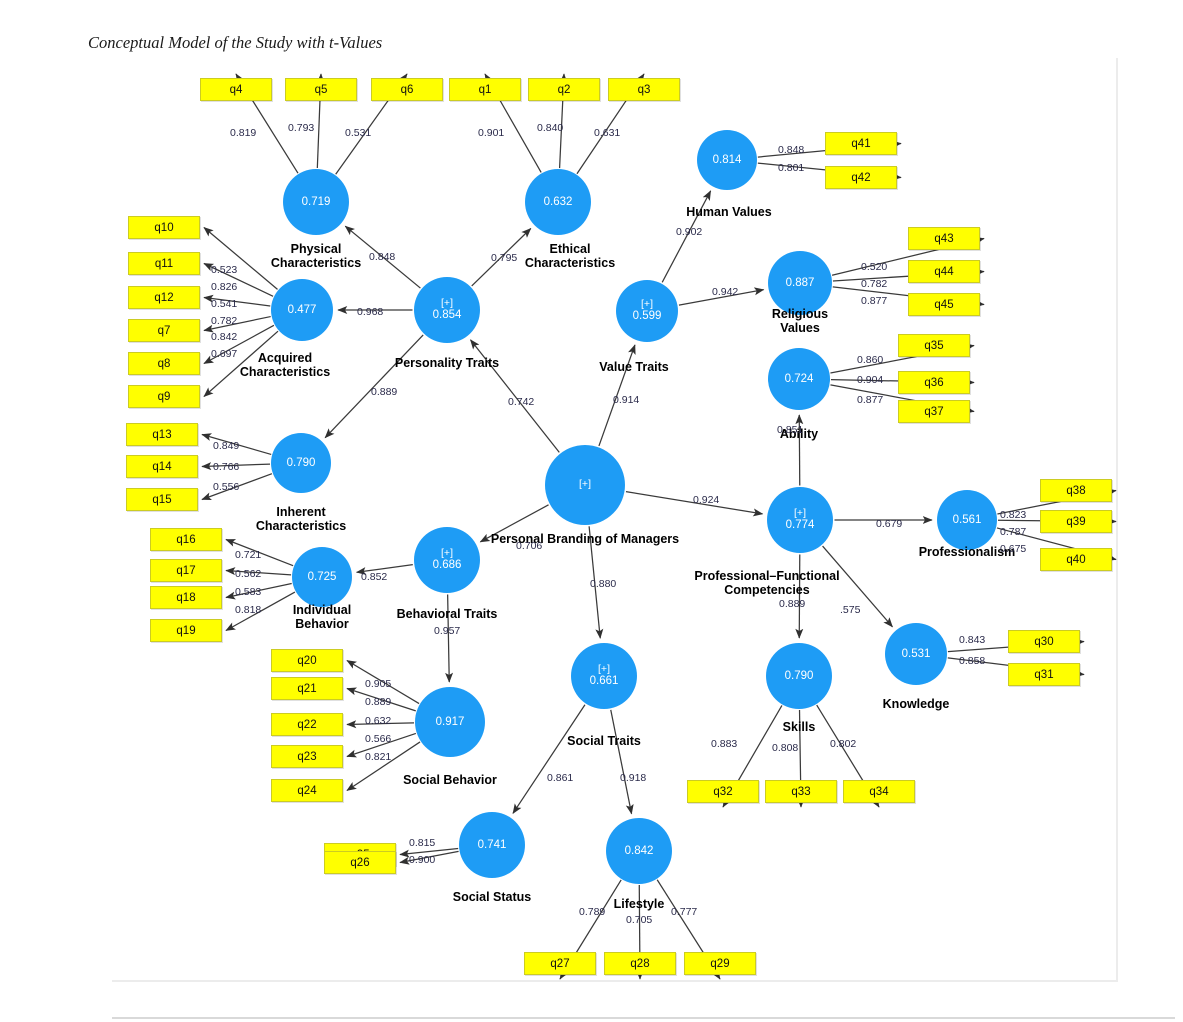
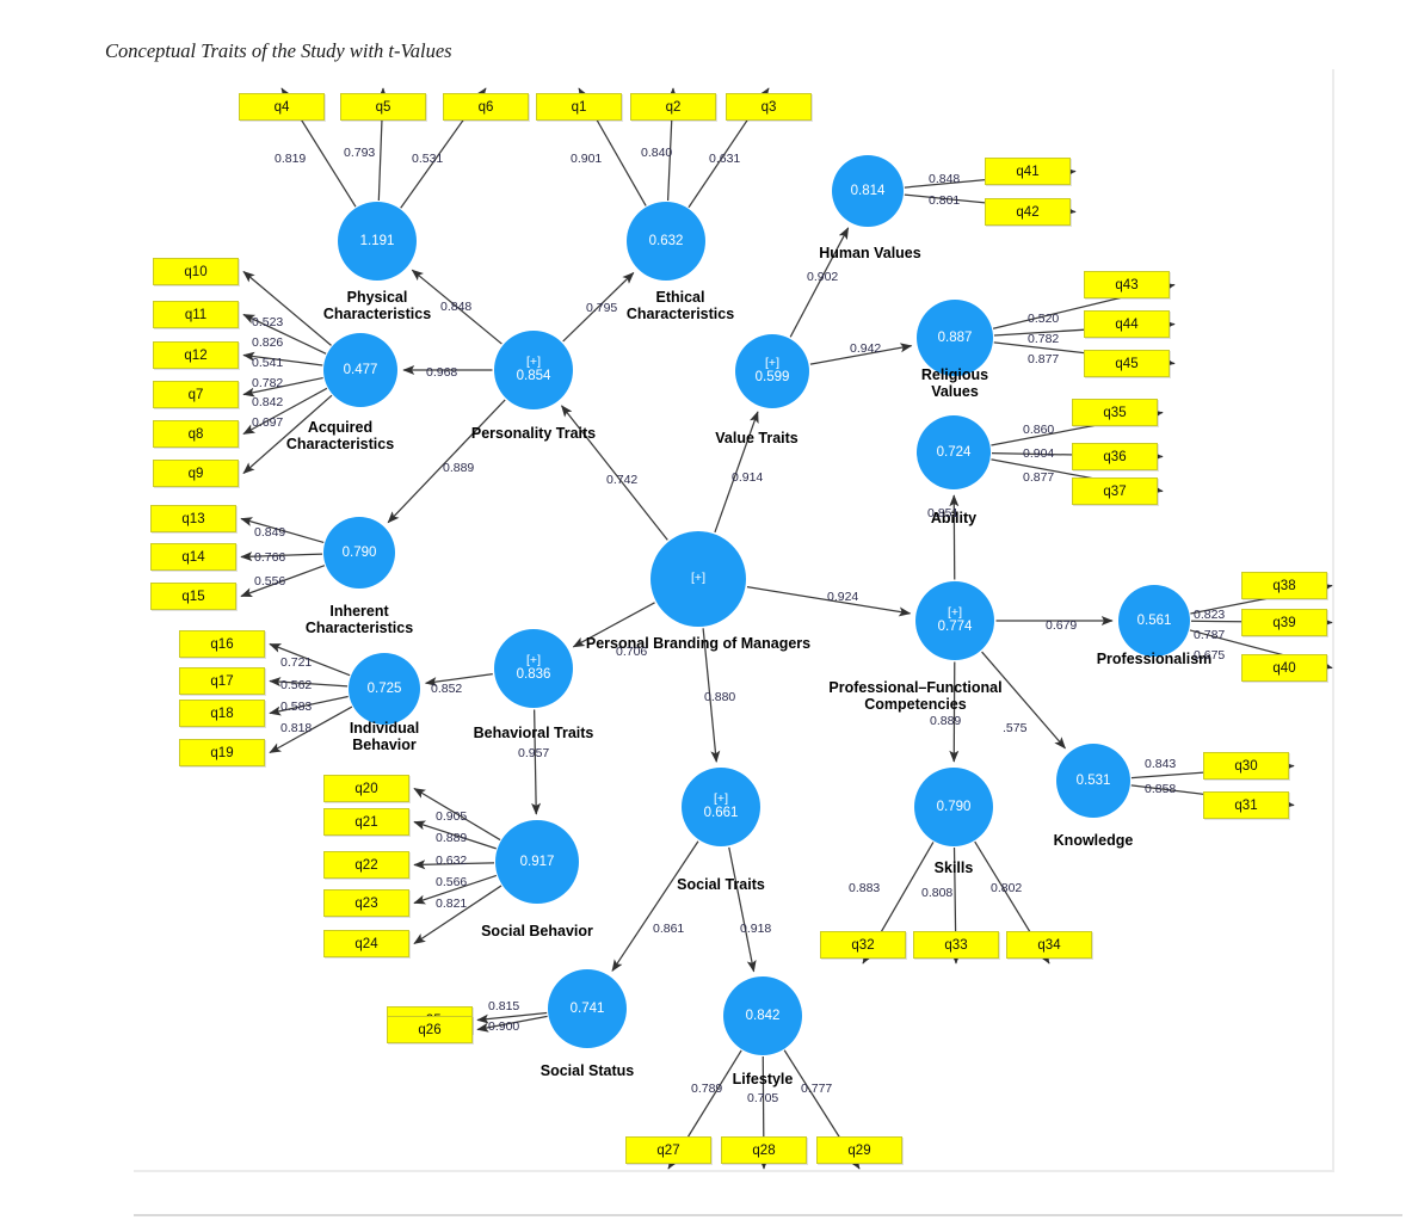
- Conceptual Model of the Study with t-Values
+ Conceptual Traits of the Study with t-Values
  [+]
  Personal Branding of Managers
- 0.719
+ 1.191
  Physical
  Characteristics
  0.632
  Ethical
  Characteristics
  0.477
  Acquired
  Characteristics
  0.790
  Inherent
  Characteristics
  [+]
  0.854
  Personality Traits
  [+]
  0.599
  Value Traits
  0.814
  Human Values
  0.887
  Religious
  Values
  0.724
  Ability
  [+]
  0.774
  Professional–Functional
  Competencies
  0.561
  Professionalism
  0.790
  Skills
  0.531
  Knowledge
  [+]
- 0.686
+ 0.836
  Behavioral Traits
  0.725
  Individual
  Behavior
  0.917
  Social Behavior
  [+]
  0.661
  Social Traits
  0.741
  Social Status
  0.842
  Lifestyle
  q1
  q2
  q3
  q4
  q5
  q6
  q7
  q8
  q9
  q10
  q11
  q12
  q13
  q14
  q15
  q16
  q17
  q18
  q19
  q20
  q21
  q22
  q23
  q24
  q26
  q27
  q28
  q29
  q30
  q31
  q32
  q33
  q34
  q35
  q36
  q37
  q38
  q39
  q40
  q41
  q42
  q43
  q44
  q45
  0.742
  0.914
  0.924
  0.706
  0.880
  0.848
  0.795
  0.968
  0.889
  0.902
  0.942
  0.851
  0.679
  0.889
  .575
  0.852
  0.957
  0.861
  0.918
  0.819
  0.793
  0.531
  0.901
  0.840
  0.631
  0.523
  0.826
  0.541
  0.782
  0.842
  0.697
  0.849
  0.766
  0.556
  0.721
  0.562
  0.583
  0.818
  0.905
  0.889
  0.632
  0.566
  0.821
  0.815
  0.900
  0.789
  0.705
  0.777
  0.843
  0.858
  0.883
  0.808
  0.802
  0.860
  0.904
  0.877
  0.823
  0.787
  0.675
  0.848
  0.801
  0.520
  0.782
  0.877
